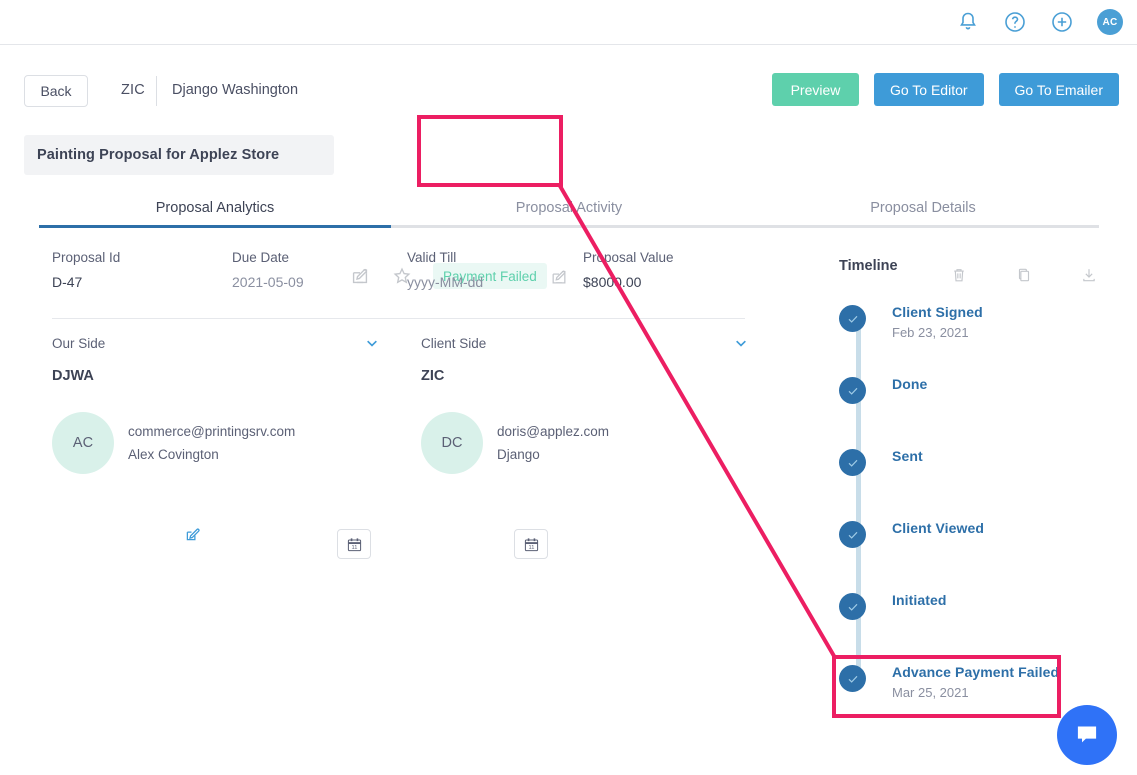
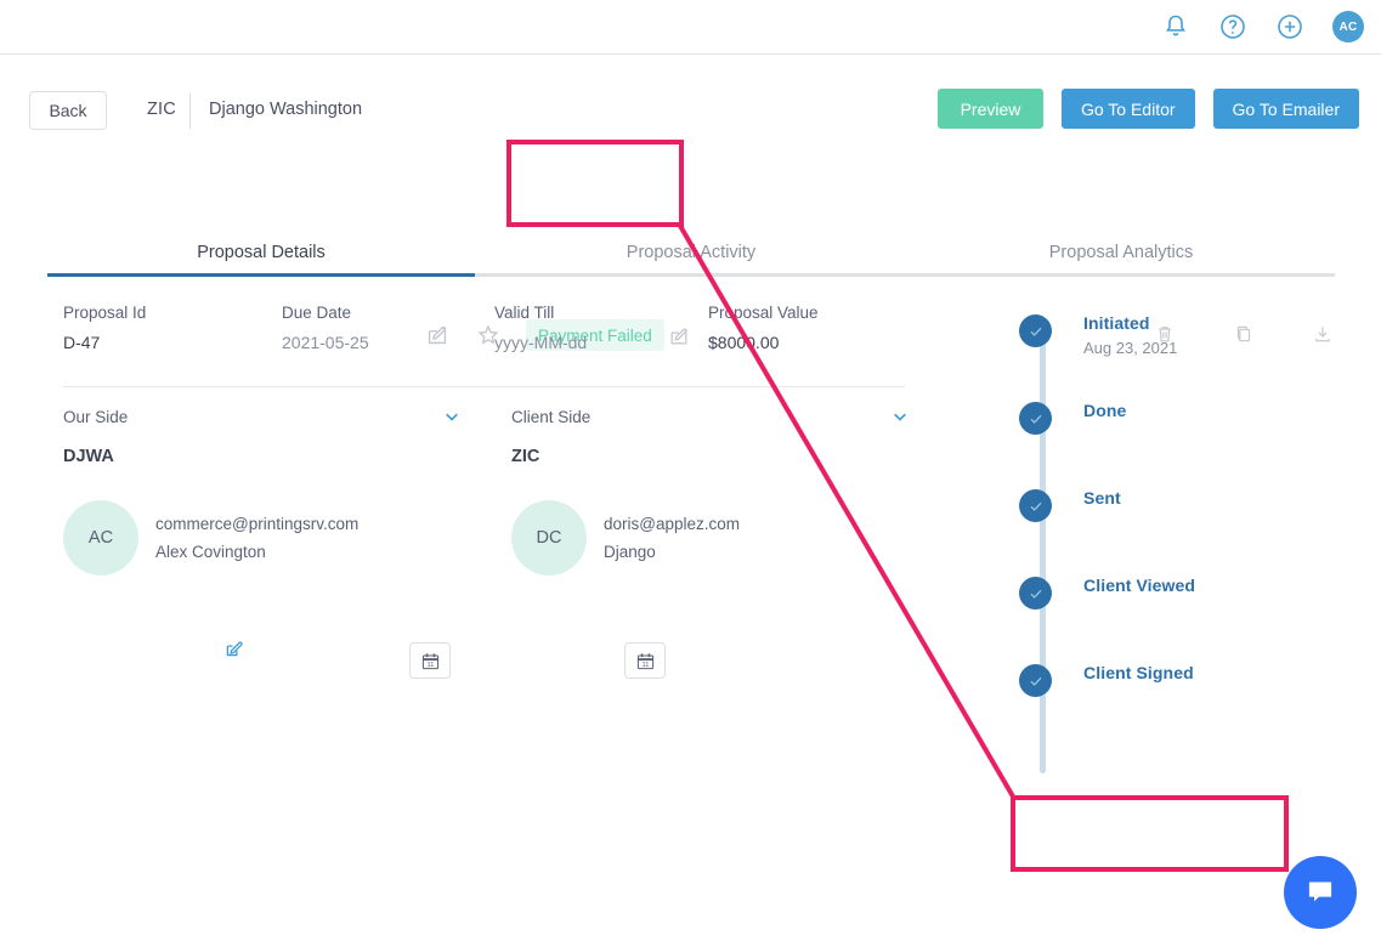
  AC
  Back
  ZIC
  Django Washington
  Preview
  Go To Editor
  Go To Emailer
- Painting Proposal for Applez Store
  Payment Failed
- Proposal Analytics
+ Proposal Details
  Proposa Activity
- Proposal Details
+ Proposal Analytics
  Proposal Id
  D-47
  Due Date
- 2021-05-09
+ 2021-05-25
  Valid Till
  yyyy-MM-dd
  Prposal Value
  $800.00
  Our Side
  DJWA
  AC
  commerce@printingsrv.com
  Alex Covington
  Client Side
  ZIC
  DC
  doris@applez.com
  Django
- Timeline
- Client Signed
+ Initiated
- Feb 23, 2021
+ Aug 23, 2021
  Done
  Sent
  Client Viewed
- Initiated
+ Client Signed
- Advance Payment Failed
- Mar 25, 2021
